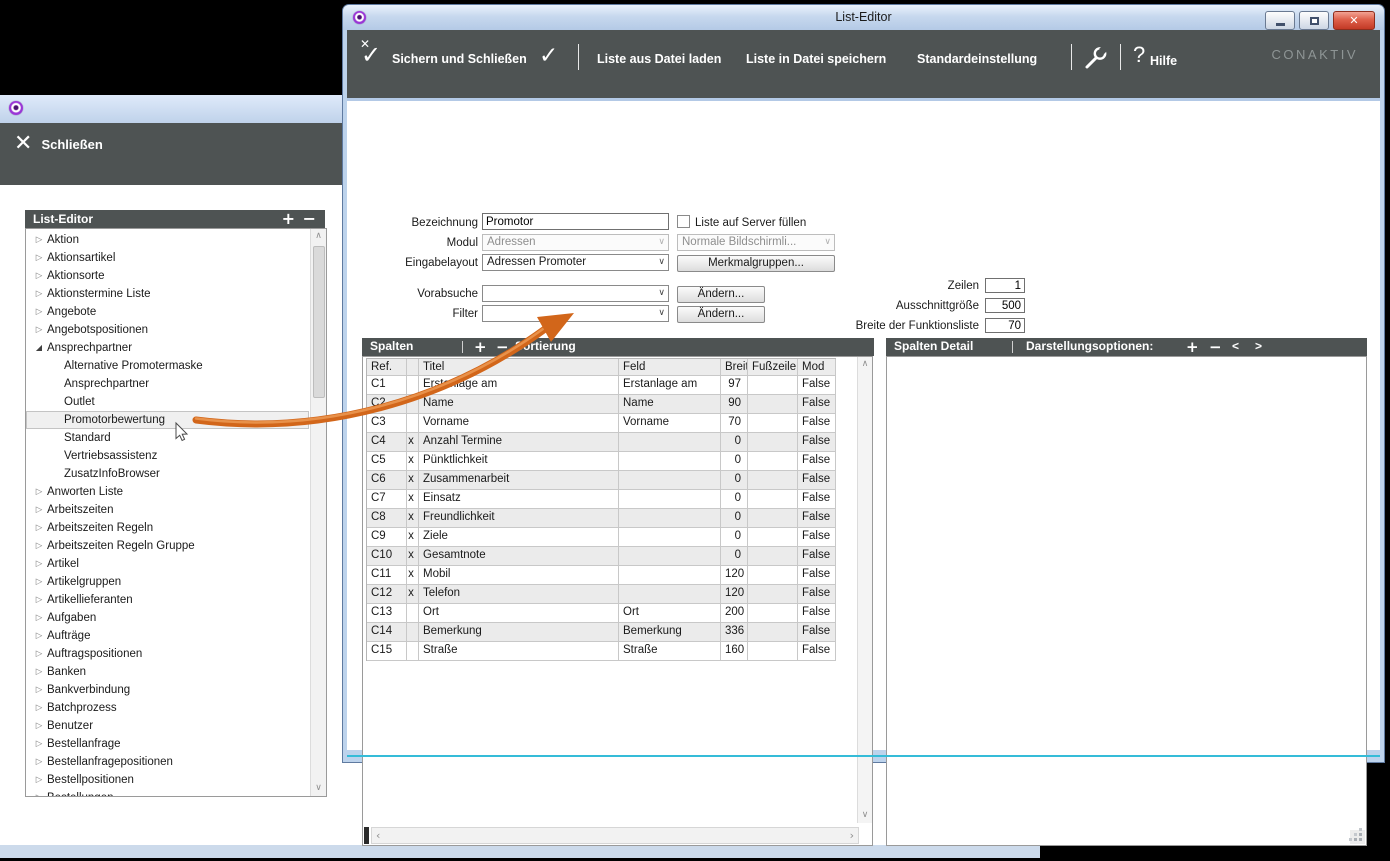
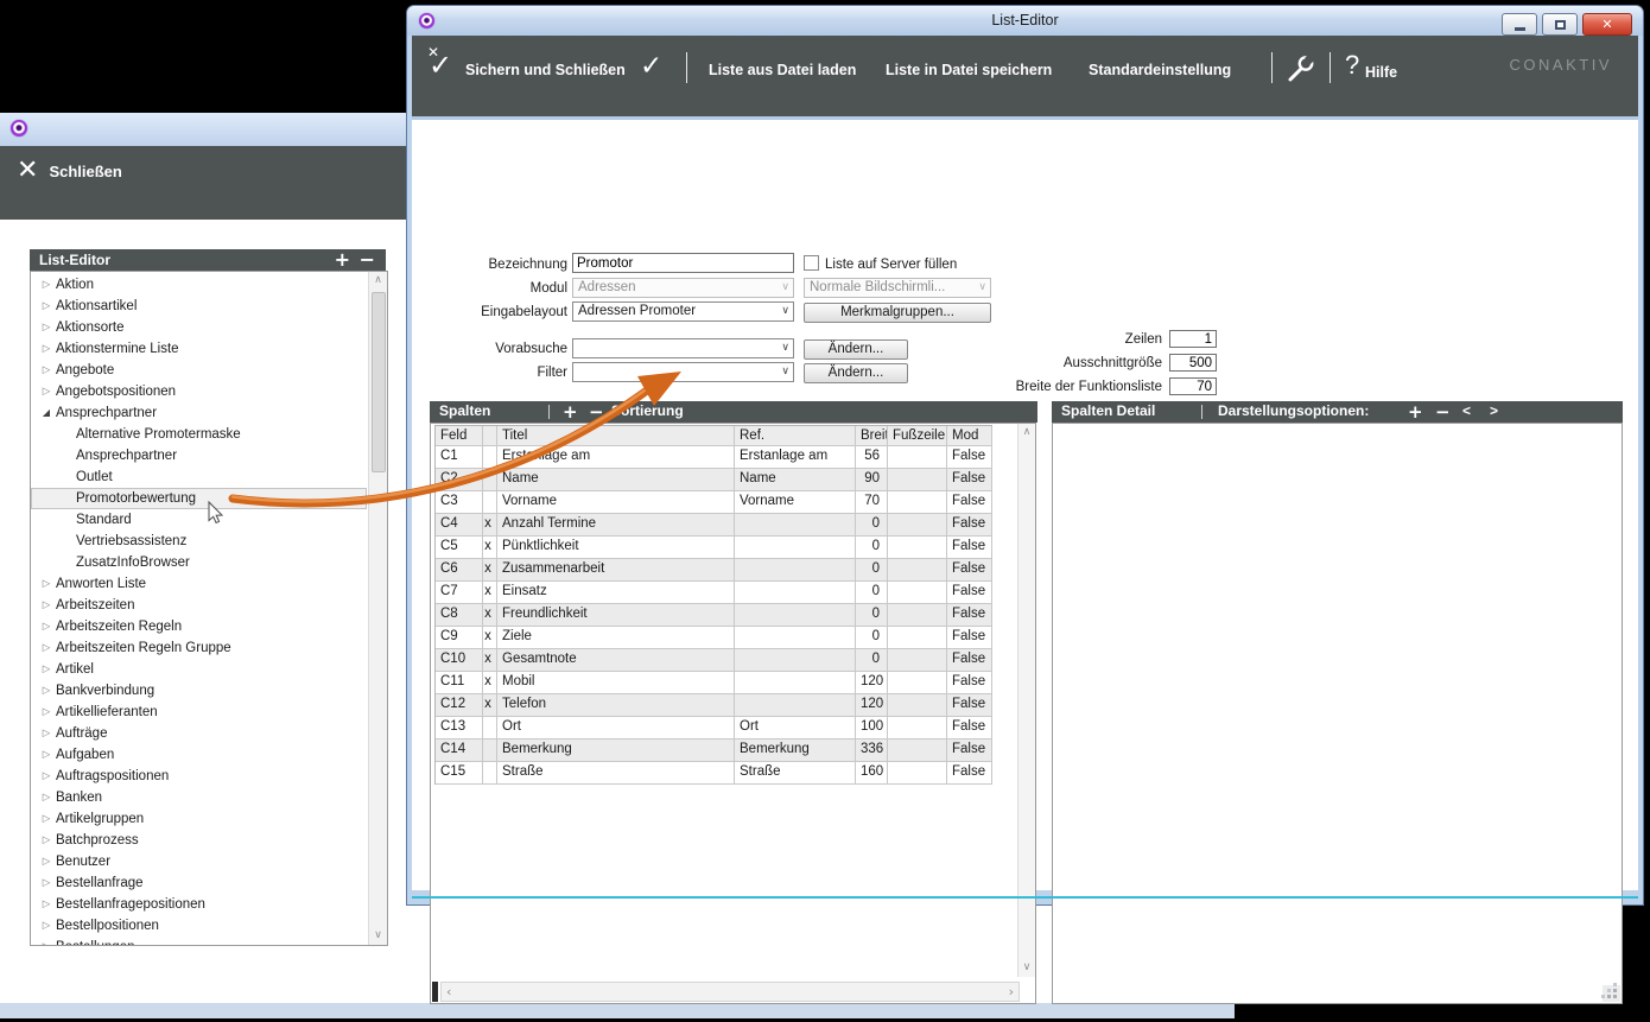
  ✕
  Schließen
  List-Editor
  +
  −
  ▷
  Aktion
  ▷
  Aktionsartikel
  ▷
  Aktionsorte
  ▷
  Aktionstermine Liste
  ▷
  Angebote
  ▷
  Angebotspositionen
  ◢
  Ansprechpartner
  Alternative Promotermaske
  Ansprechpartner
  Outlet
  Promotorbewertung
  Standard
  Vertriebsassistenz
  ZusatzInfoBrowser
  ▷
  Anworten Liste
  ▷
  Arbeitszeiten
  ▷
  Arbeitszeiten Regeln
  ▷
  Arbeitszeiten Regeln Gruppe
  ▷
  Artikel
  ▷
- Artikelgruppen
+ Bankverbindung
  ▷
  Artikellieferanten
  ▷
- Aufgaben
+ Aufträge
  ▷
- Aufträge
+ Aufgaben
  ▷
  Auftragspositionen
  ▷
  Banken
  ▷
- Bankverbindung
+ Artikelgruppen
  ▷
  Batchprozess
  ▷
  Benutzer
  ▷
  Bestellanfrage
  ▷
  Bestellanfragepositionen
  ▷
  Bestellpositionen
  ∧
  ∨
  List-Editor
  ✕
  ✕
  ✓
  Sichern und Schließen
  ✓
  Liste aus Datei laden
  Liste in Datei speichern
  Standardeinstellung
  ?
  Hilfe
  conaktiv
  Bezeichnung
  Promotor
  Liste auf Server füllen
  Modul
  Adressen
  ∨
  Normale Bildschirmli...
  ∨
  Eingabelayout
  Adressen Promoter
  ∨
  Merkmalgruppen...
  Vorabsuche
  ∨
  Ändern...
  Filter
  ∨
  Ändern...
  Zeilen
  1
  Ausschnittgröße
  500
  Breite der Funktionsliste
  70
  Spalten
  +
  −
  ortierung
  Spalten Detail
  Darstellungsoptionen:
  +
  −
  <
  >
- Ref.
+ Feld
  Titel
- Feld
+ Ref.
  Breit
  Fußzeile
  Mod
  C1
  Erstanlage am
- 97
+ 56
  False
  C2
  Name
  Name
  90
  False
  C3
  Vorname
  Vorname
  70
  False
  C4
  x
  Anzahl Termine
  0
  False
  C5
  x
  Pünktlichkeit
  0
  False
  C6
  x
  Zusammenarbeit
  0
  False
  C7
  x
  Einsatz
  0
  False
  C8
  x
  Freundlichkeit
  0
  False
  C9
  x
  Ziele
  0
  False
  C10
  x
  Gesamtnote
  0
  False
  C11
  x
  Mobil
  120
  False
  C12
  x
  Telefon
  120
  False
  C13
  Ort
  Ort
- 200
+ 100
  False
  C14
  Bemerkung
  Bemerkung
  336
  False
  C15
  Straße
  Straße
  160
  False
  ∧
  ∨
  ‹
  ›
